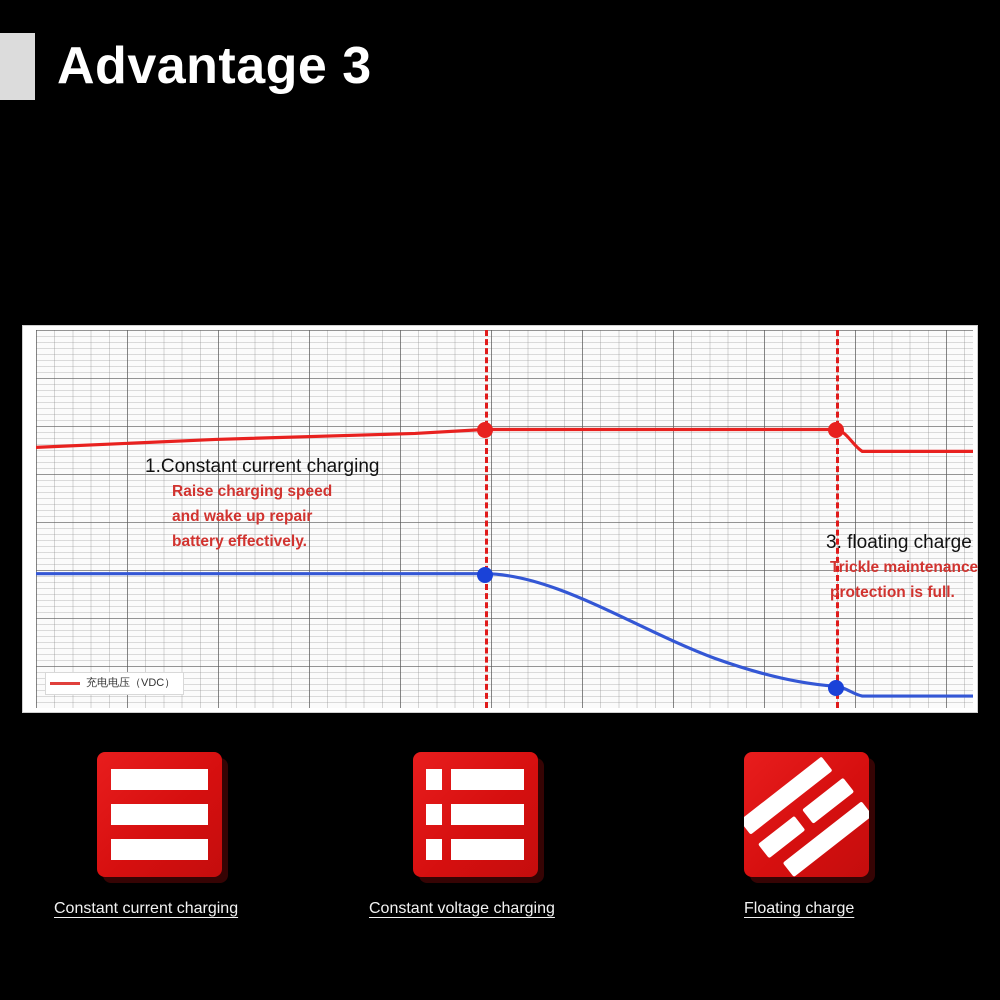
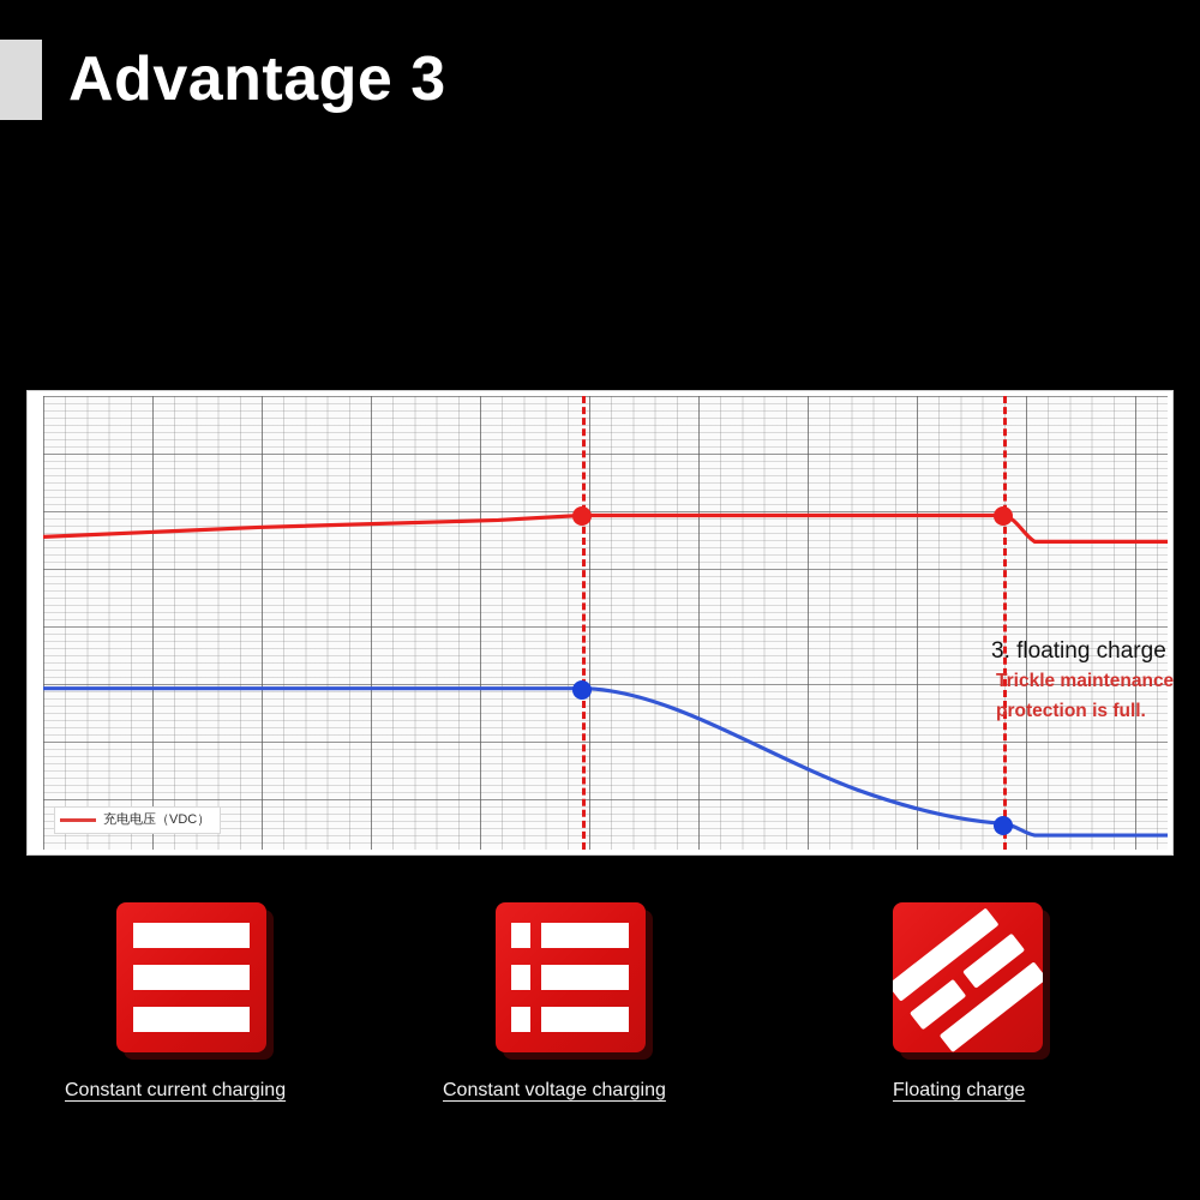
  Advantage 3
- 1.Constant current charging
- Raise charging speed
- and wake up repair
- battery effectively.
  3. floating charge
  Trickle maintenance
  protection is full.
  充电电压（VDC）
  Constant current charging
  Constant voltage charging
  Floating charge
